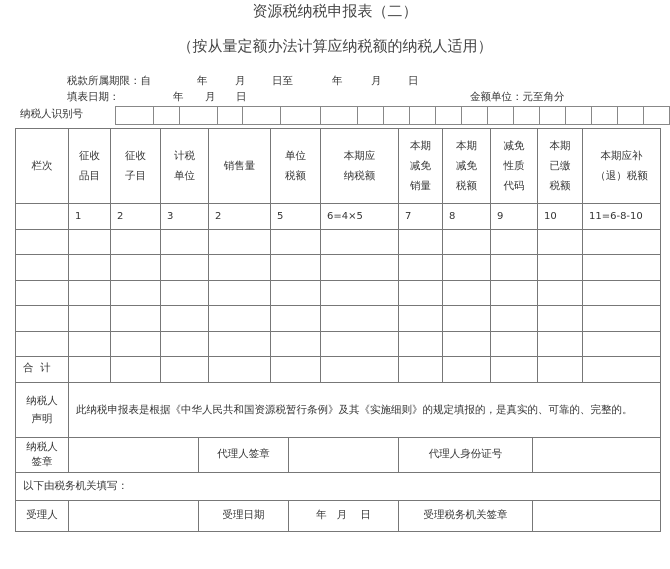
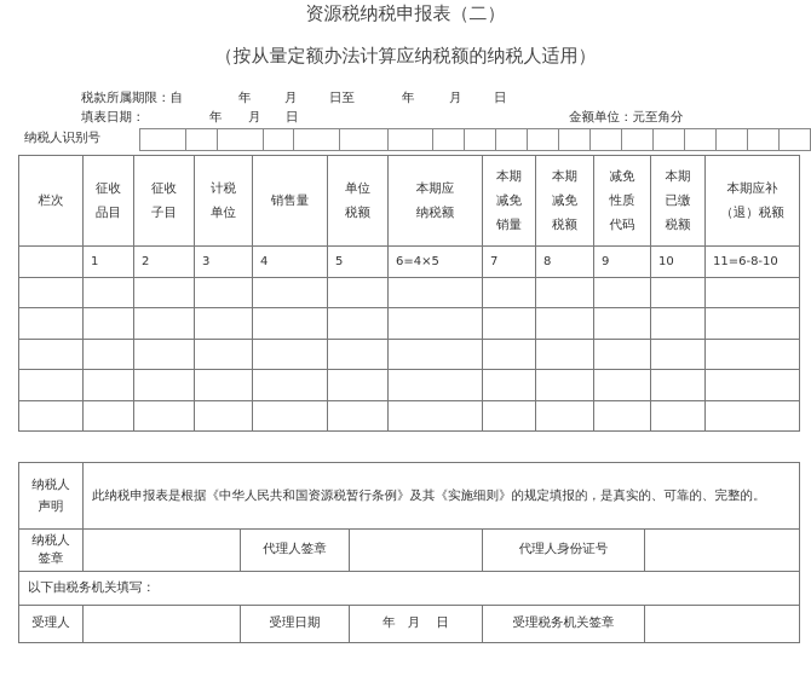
  资源税纳税申报表（二）
  （按从量定额办法计算应纳税额的纳税人适用）
  税款所属期限：自
  年
  月
  日至
  年
  月
  日
  填表日期：
  年
  月
  日
  金额单位：元至角分
  纳税人识别号
  栏次	征收 品目	征收 子目	计税 单位	销售量	单位 税额	本期应 纳税额	本期 减免 销量	本期 减免 税额	减免 性质 代码	本期 已缴 税额	本期应补 （退）税额
- 	1	2	3	2	5	6=4×5	7	8	9	10	11=6-8-10
+ 	1	2	3	4	5	6=4×5	7	8	9	10	11=6-8-10
- 合 计
  纳税人 声明	此纳税申报表是根据《中华人民共和国资源税暂行条例》及其《实施细则》的规定填报的，是真实的、可靠的、完整的。
  纳税人 签章		代理人签章		代理人身份证号
  以下由税务机关填写：
  受理人		受理日期	年 月 日	受理税务机关签章
